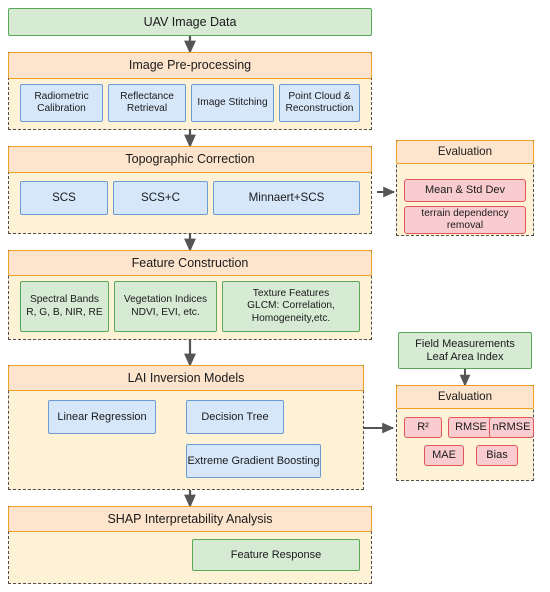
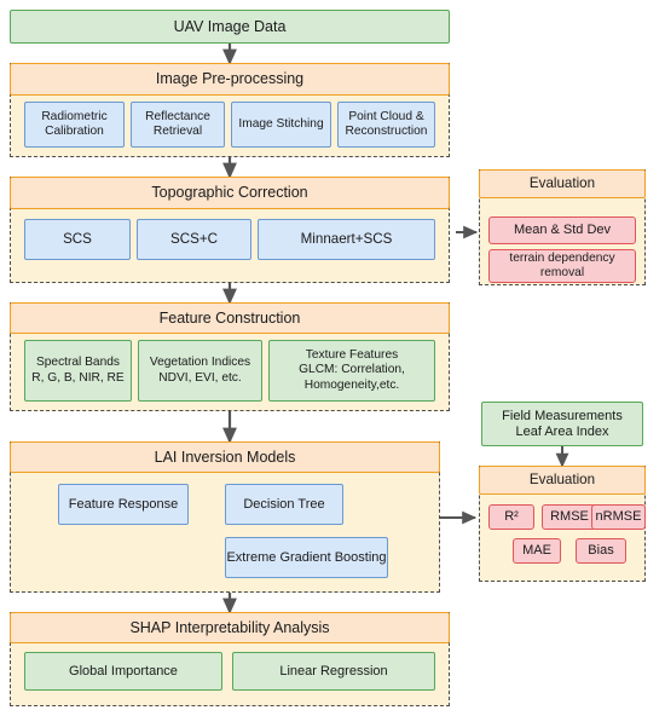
  UAV Image Data
  Image Pre-processing
  Radiometric
  Calibration
  Reflectance
  Retrieval
  Image Stitching
  Point Cloud &
  Reconstruction
  Topographic Correction
  SCS
  SCS+C
  Minnaert+SCS
  Evaluation
  Mean & Std Dev
  terrain dependency
  removal
  Feature Construction
  Spectral Bands
  R, G, B, NIR, RE
  Vegetation Indices
  NDVI, EVI, etc.
  Texture Features
  GLCM: Correlation,
  Homogeneity,etc.
  Field Measurements
  Leaf Area Index
  LAI Inversion Models
- Linear Regression
+ Feature Response
  Decision Tree
  Extreme Gradient Boosting
  Evaluation
  R²
  RMSE
  nRMSE
  MAE
  Bias
  SHAP Interpretability Analysis
+ Global Importance
- Feature Response
+ Linear Regression
